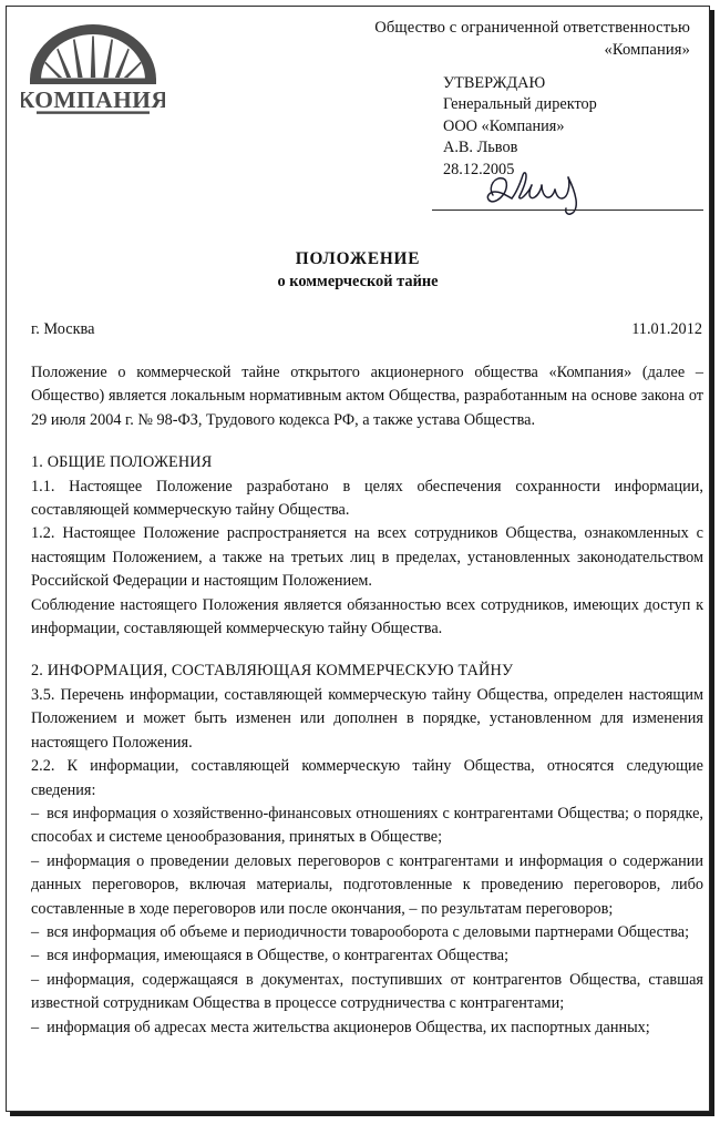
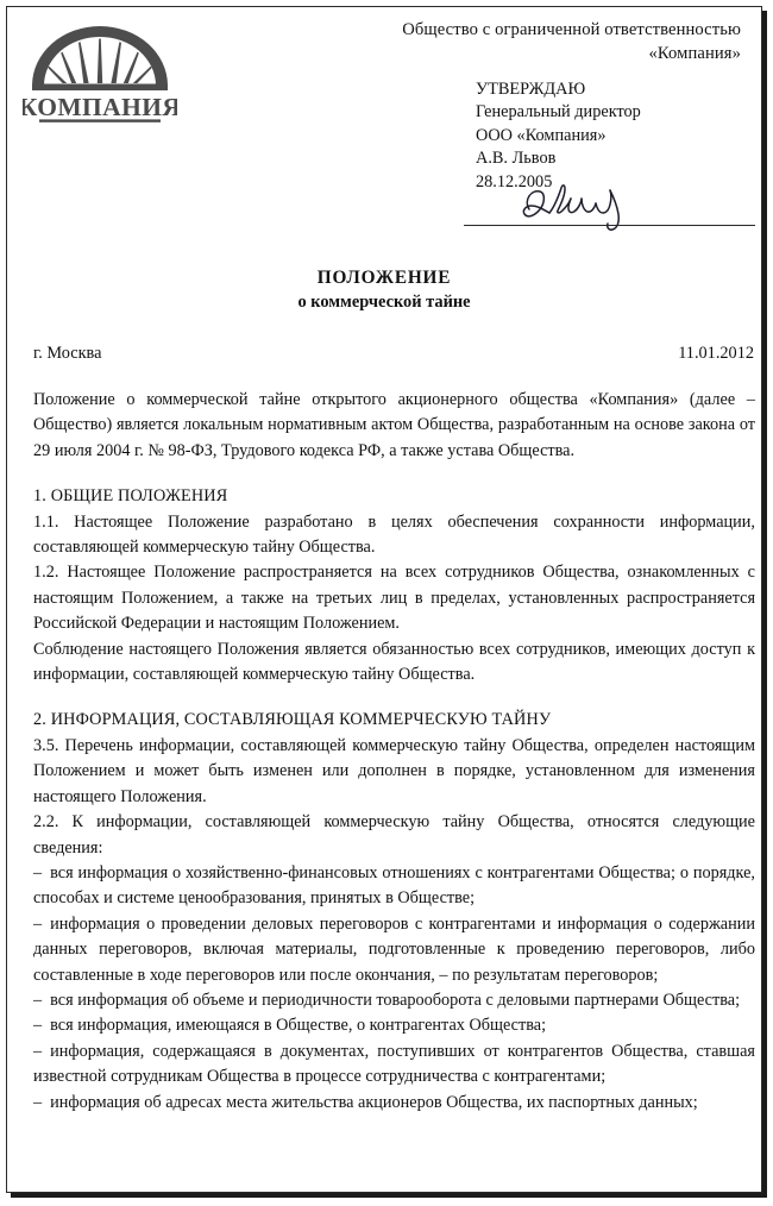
  КОМПАНИЯ
  Общество с ограниченной ответственностью
  «Компания»
  УТВЕРЖДАЮ
  Генеральный директор
  ООО «Компания»
  А.В. Львов
  28.12.2005
  ПОЛОЖЕНИЕ
  о коммерческой тайне
  г. Москва
  11.01.2012
  Положение о коммерческой тайне открытого акционерного общества «Компания» (далее – Общество) является локальным нормативным актом Общества, разработанным на основе закона от 29 июля 2004 г. № 98-ФЗ, Трудового кодекса РФ, а также устава Общества.
  1. ОБЩИЕ ПОЛОЖЕНИЯ
  1.1. Настоящее Положение разработано в целях обеспечения сохранности информации, составляющей коммерческую тайну Общества.
- 1.2. Настоящее Положение распространяется на всех сотрудников Общества, ознакомленных с настоящим Положением, а также на третьих лиц в пределах, установленных законодательством Российской Федерации и настоящим Положением.
+ 1.2. Настоящее Положение распространяется на всех сотрудников Общества, ознакомленных с настоящим Положением, а также на третьих лиц в пределах, установленных распространяется Российской Федерации и настоящим Положением.
  Соблюдение настоящего Положения является обязанностью всех сотрудников, имеющих доступ к информации, составляющей коммерческую тайну Общества.
  2. ИНФОРМАЦИЯ, СОСТАВЛЯЮЩАЯ КОММЕРЧЕСКУЮ ТАЙНУ
  3.5. Перечень информации, составляющей коммерческую тайну Общества, определен настоящим Положением и может быть изменен или дополнен в порядке, установленном для изменения настоящего Положения.
  2.2. К информации, составляющей коммерческую тайну Общества, относятся следующие сведения:
  – вся информация о хозяйственно-финансовых отношениях с контрагентами Общества; о порядке, способах и системе ценообразования, принятых в Обществе;
  – информация о проведении деловых переговоров с контрагентами и информация о содержании данных переговоров, включая материалы, подготовленные к проведению переговоров, либо составленные в ходе переговоров или после окончания, – по результатам переговоров;
  – вся информация об объеме и периодичности товарооборота с деловыми партнерами Общества;
  – вся информация, имеющаяся в Обществе, о контрагентах Общества;
  – информация, содержащаяся в документах, поступивших от контрагентов Общества, ставшая известной сотрудникам Общества в процессе сотрудничества с контрагентами;
  – информация об адресах места жительства акционеров Общества, их паспортных данных;
